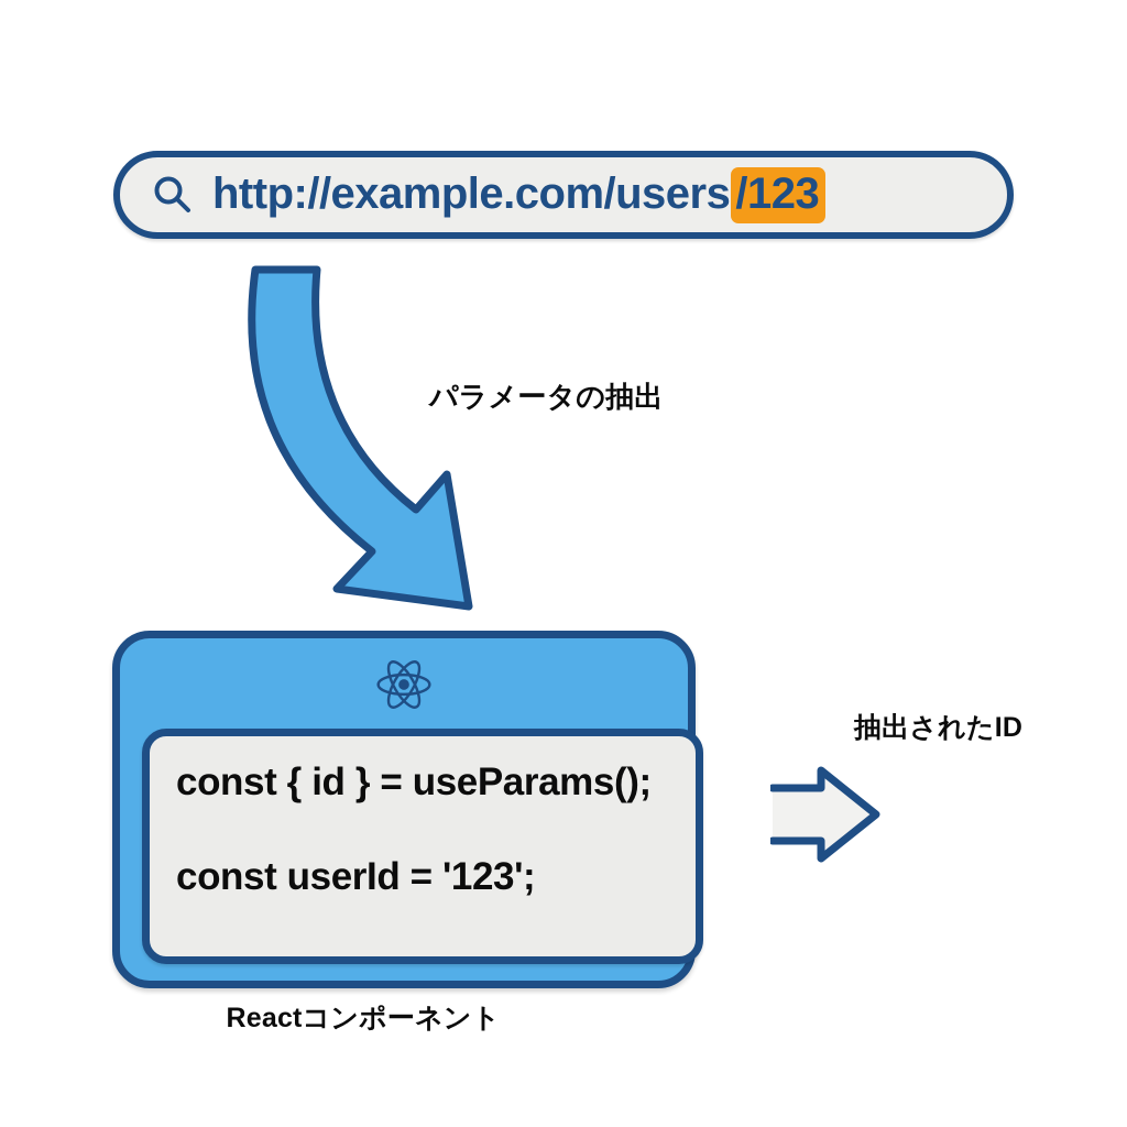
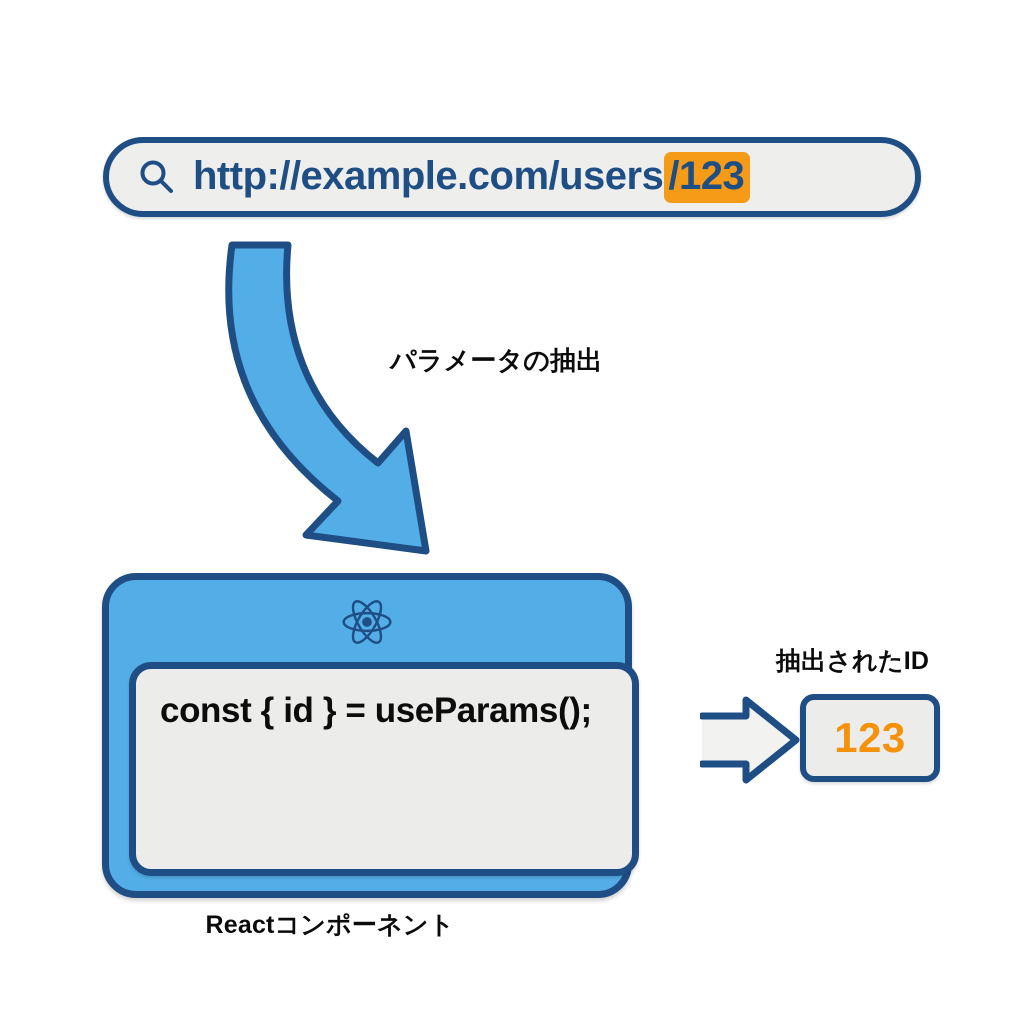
  http://example.com/users
  /123
  パラメータの抽出
  const { id } = useParams();
- const userId = '123';
  Reactコンポーネント
  抽出されたID
+ 123
